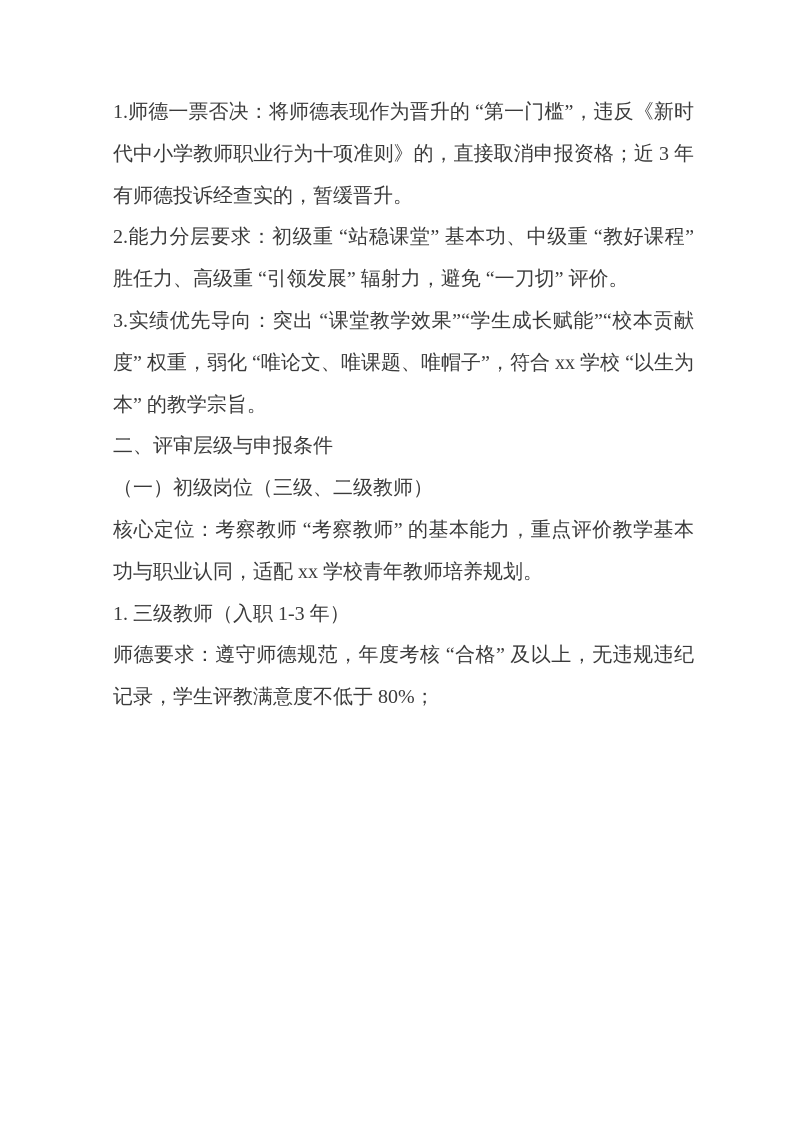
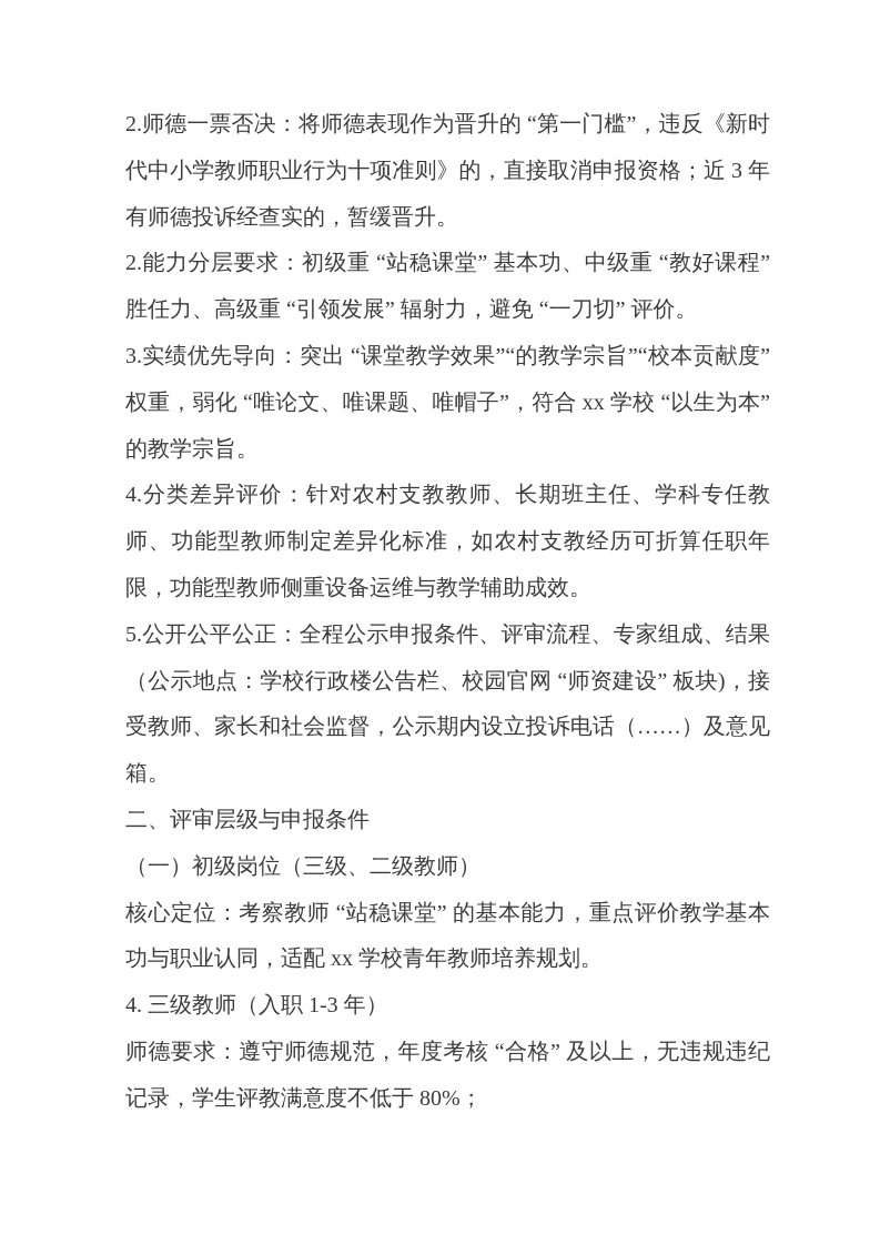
- 1.师德一票否决：将师德表现作为晋升的 “第一门槛”，违反《新时代中小学教师职业行为十项准则》的，直接取消申报资格；近 3 年有师德投诉经查实的，暂缓晋升。
+ 2.师德一票否决：将师德表现作为晋升的 “第一门槛”，违反《新时代中小学教师职业行为十项准则》的，直接取消申报资格；近 3 年有师德投诉经查实的，暂缓晋升。
  2.能力分层要求：初级重 “站稳课堂” 基本功、中级重 “教好课程” 胜任力、高级重 “引领发展” 辐射力，避免 “一刀切” 评价。
- 3.实绩优先导向：突出 “课堂教学效果”“学生成长赋能”“校本贡献度” 权重，弱化 “唯论文、唯课题、唯帽子”，符合 xx 学校 “以生为本” 的教学宗旨。
+ 3.实绩优先导向：突出 “课堂教学效果”“的教学宗旨”“校本贡献度” 权重，弱化 “唯论文、唯课题、唯帽子”，符合 xx 学校 “以生为本” 的教学宗旨。
+ 4.分类差异评价：针对农村支教教师、长期班主任、学科专任教师、功能型教师制定差异化标准，如农村支教经历可折算任职年限，功能型教师侧重设备运维与教学辅助成效。
+ 5.公开公平公正：全程公示申报条件、评审流程、专家组成、结果（公示地点：学校行政楼公告栏、校园官网 “师资建设” 板块)，接受教师、家长和社会监督，公示期内设立投诉电话（……）及意见箱。
  二、评审层级与申报条件
  （一）初级岗位（三级、二级教师）
- 核心定位：考察教师 “考察教师” 的基本能力，重点评价教学基本功与职业认同，适配 xx 学校青年教师培养规划。
+ 核心定位：考察教师 “站稳课堂” 的基本能力，重点评价教学基本功与职业认同，适配 xx 学校青年教师培养规划。
- 1. 三级教师（入职 1-3 年）
+ 4. 三级教师（入职 1-3 年）
  师德要求：遵守师德规范，年度考核 “合格” 及以上，无违规违纪记录，学生评教满意度不低于 80%；
